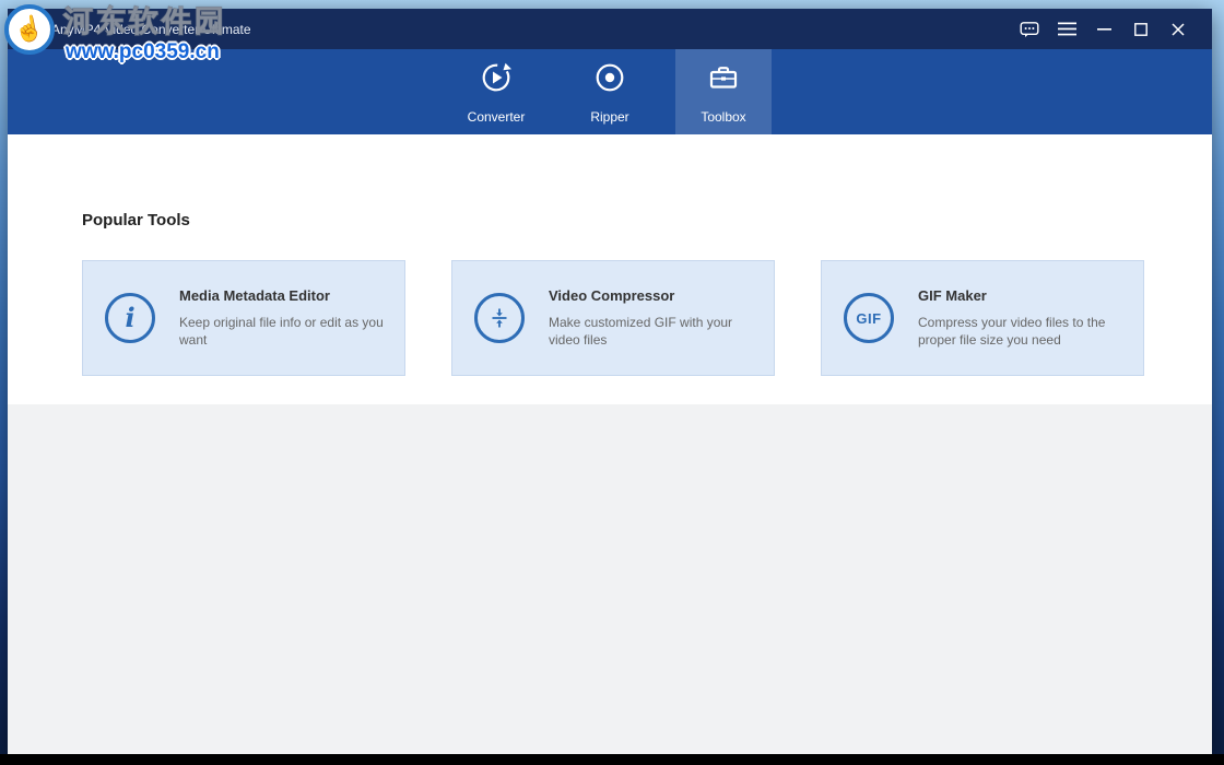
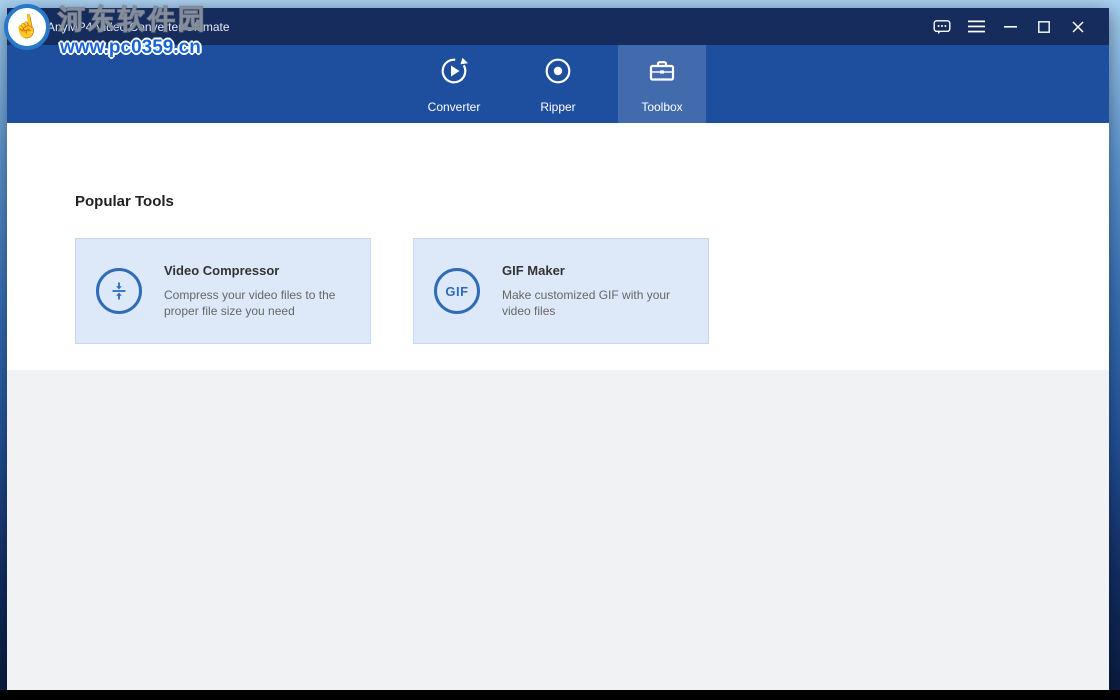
  AnyMP4 Video Converter Ultimate
  Converter
  Ripper
  Toolbox
  Popular Tools
- i
- Media Metadata Editor
- Keep original file info or edit as you want
  Video Compressor
- Make customized GIF with your video files
+ Compress your video files to the proper file size you need
  GIF
  GIF Maker
- Compress your video files to the proper file size you need
+ Make customized GIF with your video files
  河东软件园
  www.pc0359.cn
